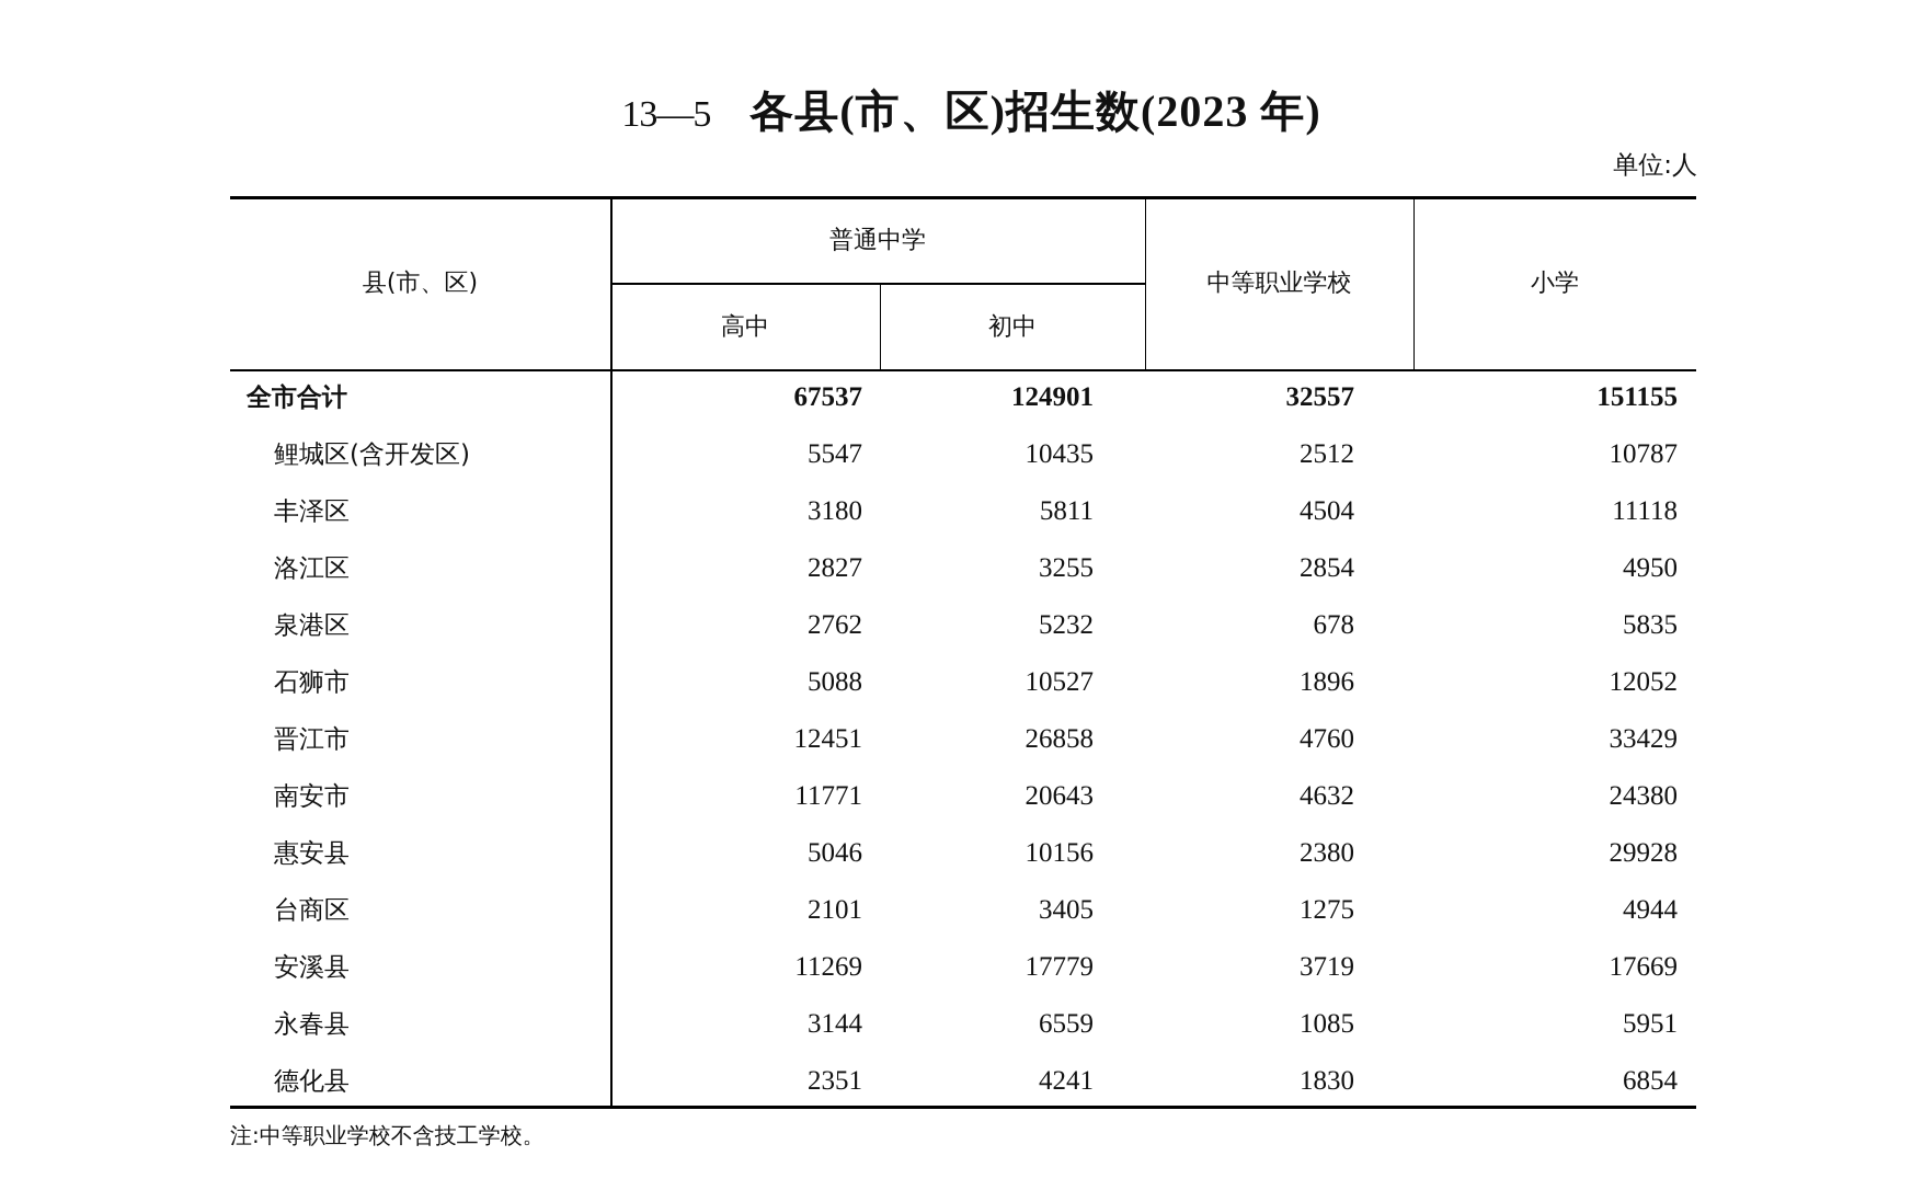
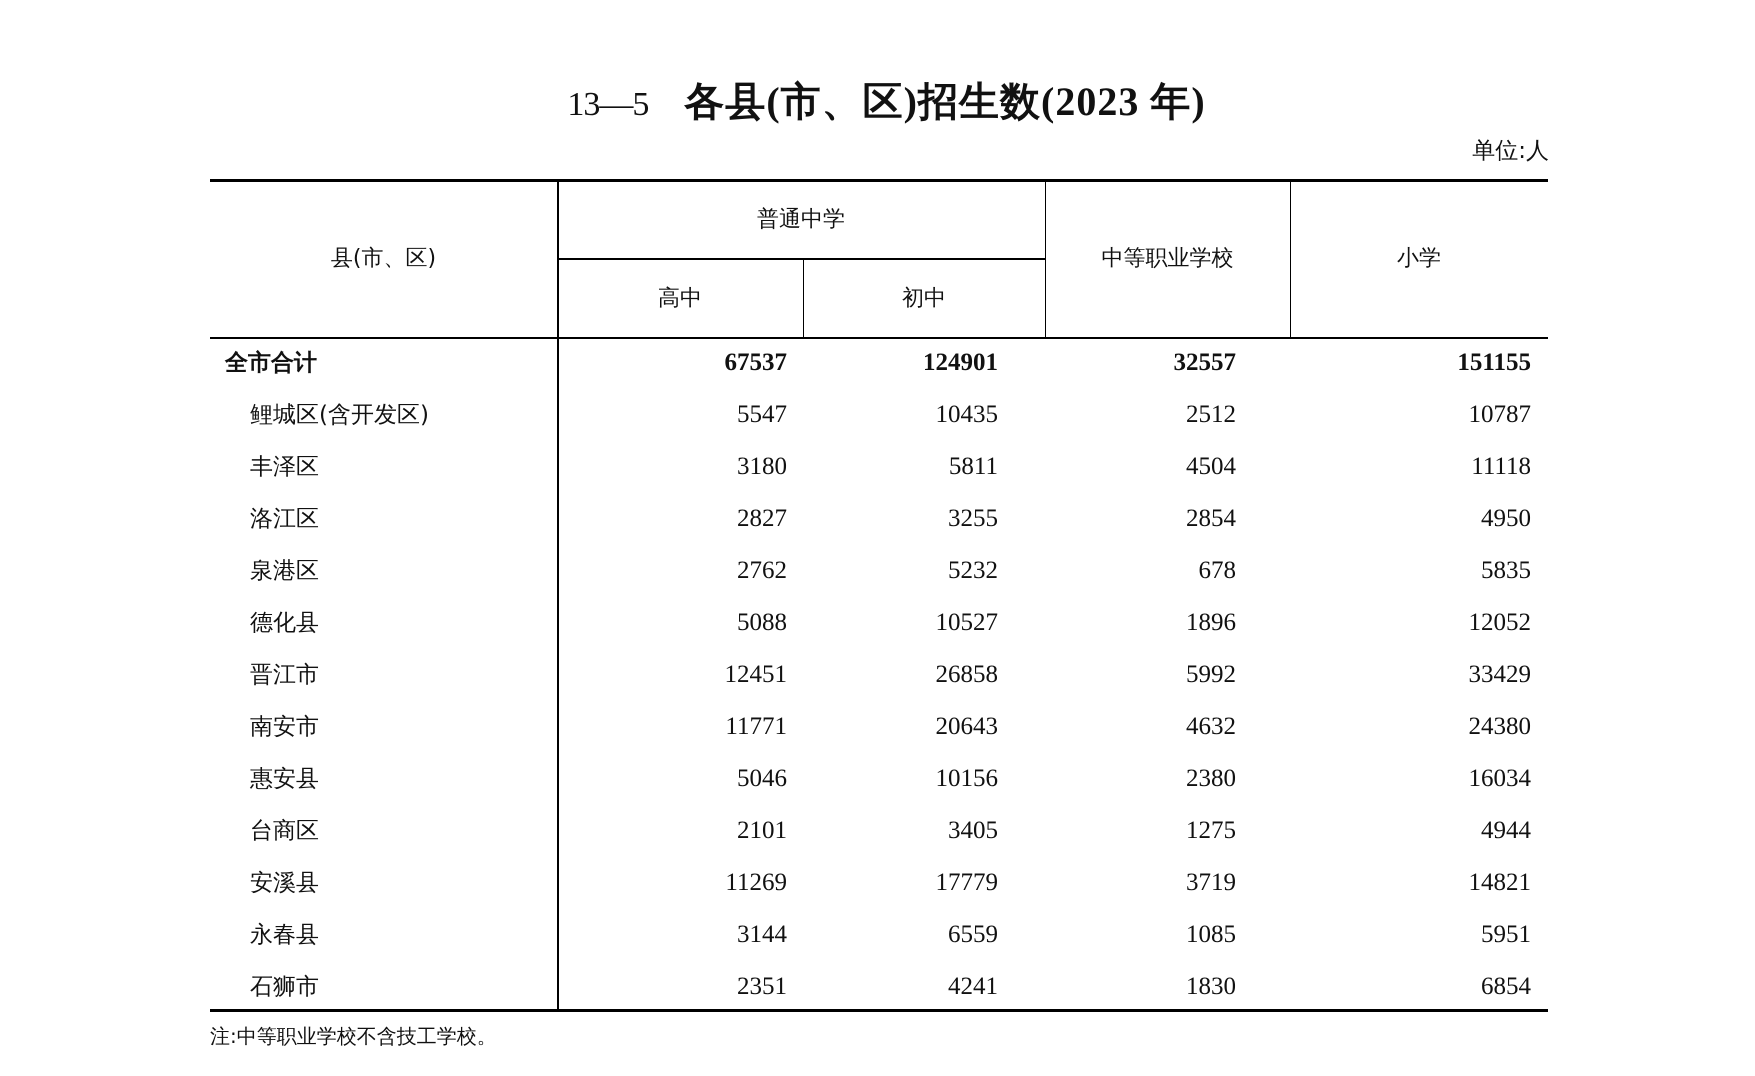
  13—5 各县(市、区)招生数(2023 年)
  单位:人
  县(市、区)
  普通中学
  高中
  初中
  中等职业学校
  小学
  全市合计
  67537
  124901
  32557
  151155
  鲤城区(含开发区)
  5547
  10435
  2512
  10787
  丰泽区
  3180
  5811
  4504
  11118
  洛江区
  2827
  3255
  2854
  4950
  泉港区
  2762
  5232
  678
  5835
- 石狮市
+ 德化县
  5088
  10527
  1896
  12052
  晋江市
  12451
  26858
- 4760
+ 5992
  33429
  南安市
  11771
  20643
  4632
  24380
  惠安县
  5046
  10156
  2380
- 29928
+ 16034
  台商区
  2101
  3405
  1275
  4944
  安溪县
  11269
  17779
  3719
- 17669
+ 14821
  永春县
  3144
  6559
  1085
  5951
- 德化县
+ 石狮市
  2351
  4241
  1830
  6854
  注:中等职业学校不含技工学校。
